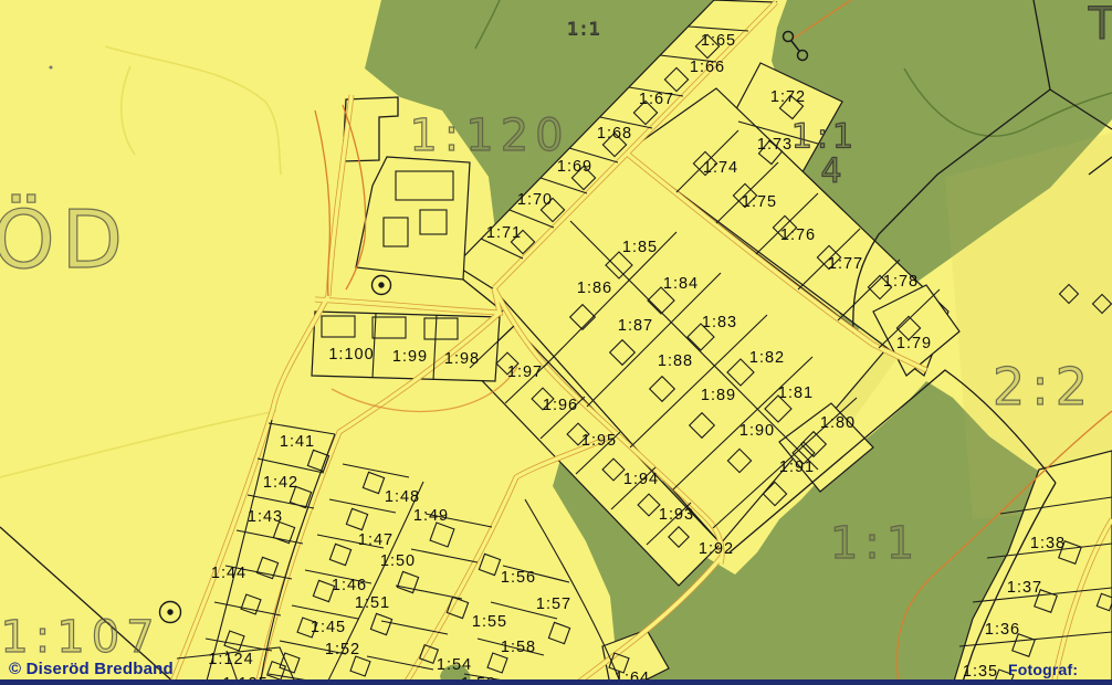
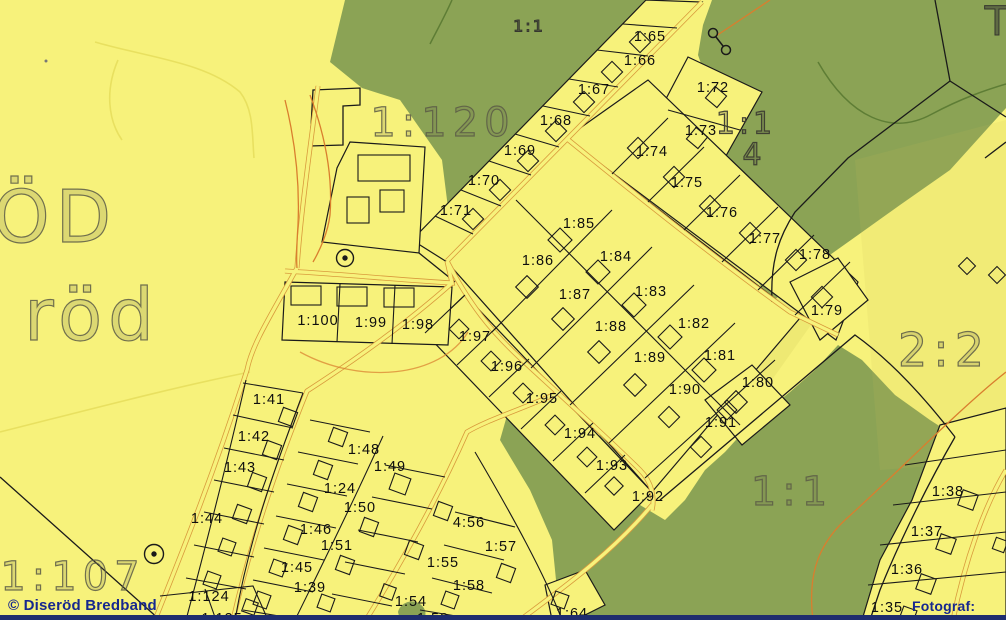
  1:65
  1:66
  1:67
  1:68
  1:69
  1:70
  1:71
  1:72
  1:73
  1:74
  1:75
  1:76
  1:77
  1:78
  1:79
  1:85
  1:84
  1:83
  1:82
  1:81
  1:86
  1:87
  1:88
  1:89
  1:90
  1:91
  1:80
  1:97
  1:96
  1:95
  1:94
  1:93
  1:92
  1:98
  1:99
  1:100
  1:41
  1:42
  1:43
  1:44
  1:45
  1:46
- 1:47
+ 1:24
  1:48
  1:49
  1:50
  1:51
- 1:52
+ 1:39
  1:124
  1:54
  1:55
- 1:56
+ 4:56
  1:57
  1:58
  1:64
  1:35
  1:36
  1:37
  1:38
  ÖD
+ röd
  1:120
  1:107
  2:2
  1:1
  1:1
  1:1
  4
  T
  © Diseröd Bredband
  Fotograf:
